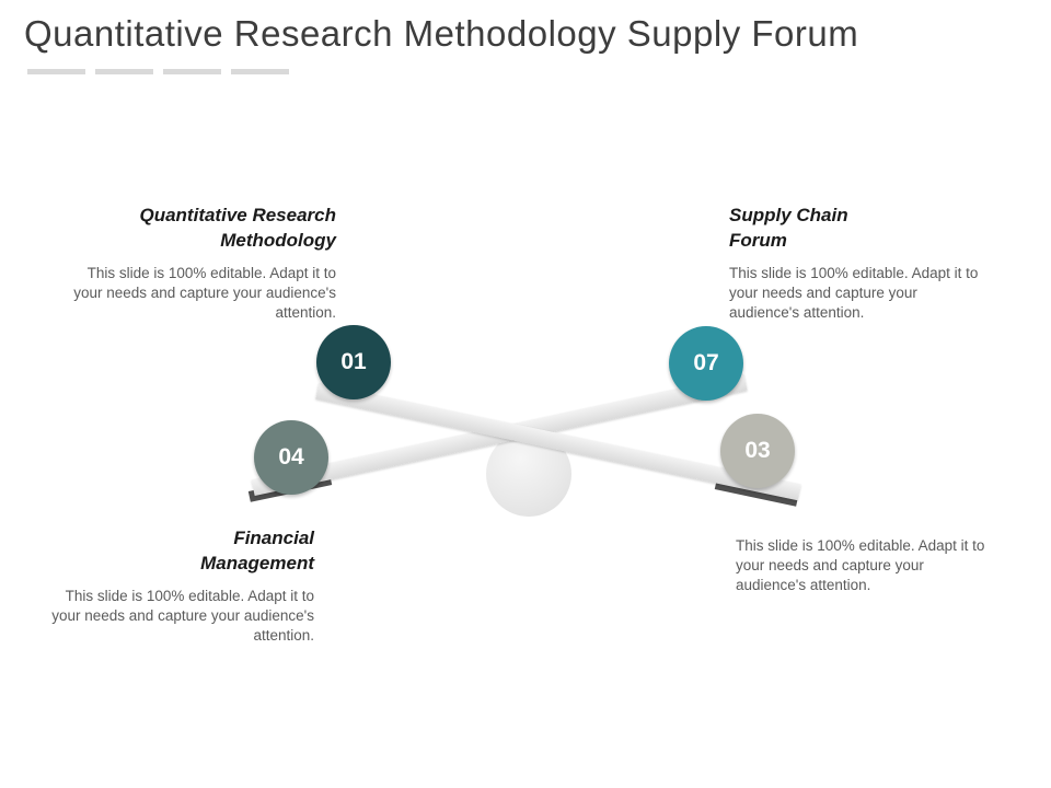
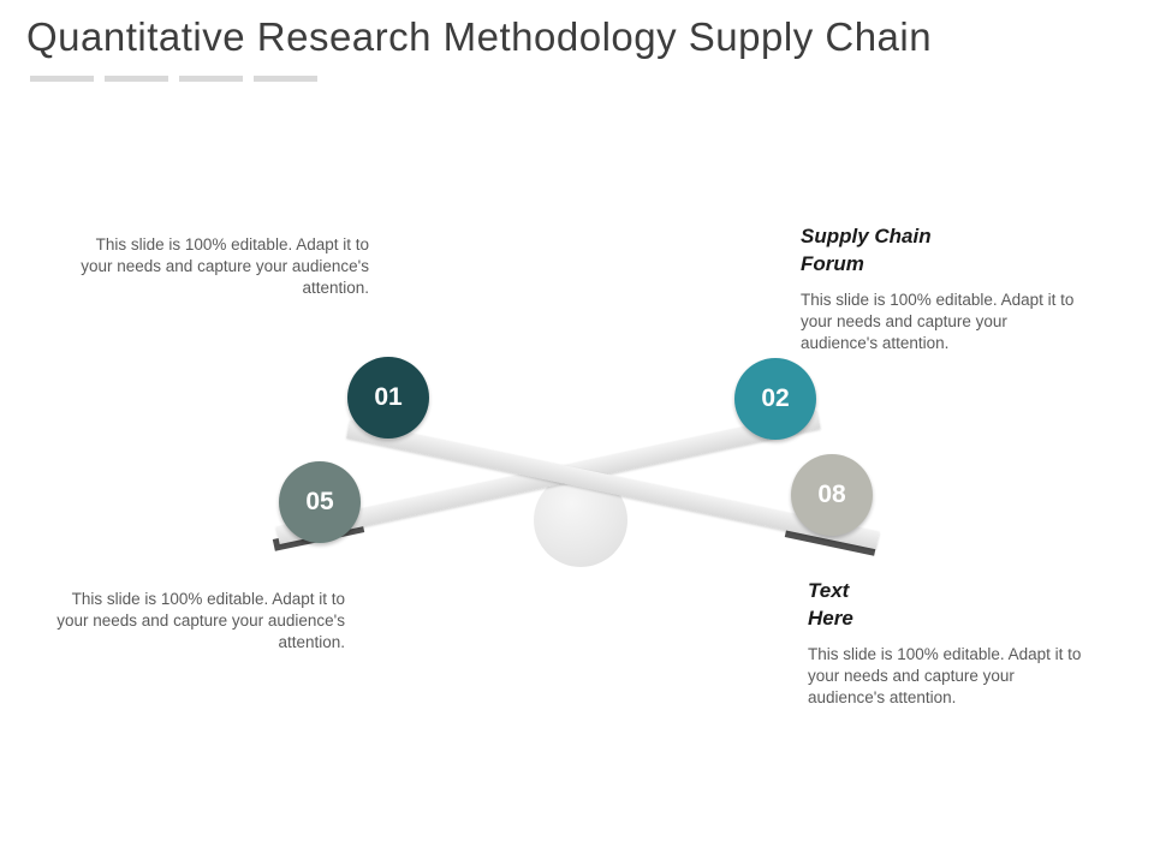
- Quantitative Research Methodology Supply Forum
+ Quantitative Research Methodology Supply Chain
- Quantitative Research
- Methodology
  This slide is 100% editable. Adapt it to your needs and capture your audience's attention.
  Supply Chain
  Forum
  This slide is 100% editable. Adapt it to your needs and capture your audience's attention.
+ Text
+ Here
  This slide is 100% editable. Adapt it to your needs and capture your audience's attention.
- Financial
- Management
  This slide is 100% editable. Adapt it to your needs and capture your audience's attention.
  01
- 07
+ 02
- 03
+ 08
- 04
+ 05
